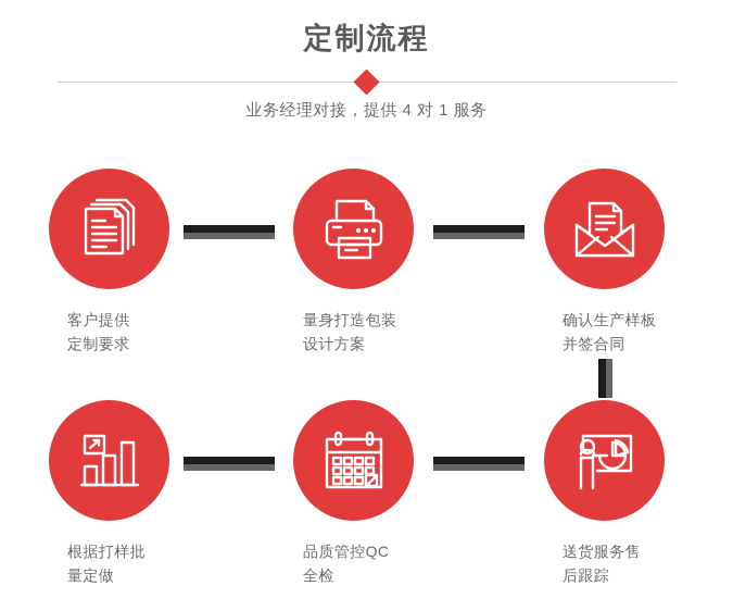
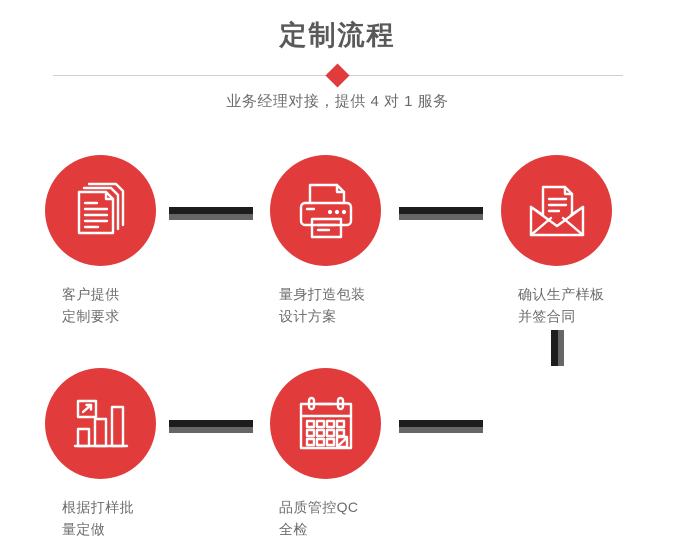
  定制流程
  业务经理对接，提供 4 对 1 服务
  客户提供
  定制要求
  量身打造包装
  设计方案
  确认生产样板
  并签合同
  根据打样批
  量定做
  品质管控QC
  全检
- 送货服务售
- 后跟踪
